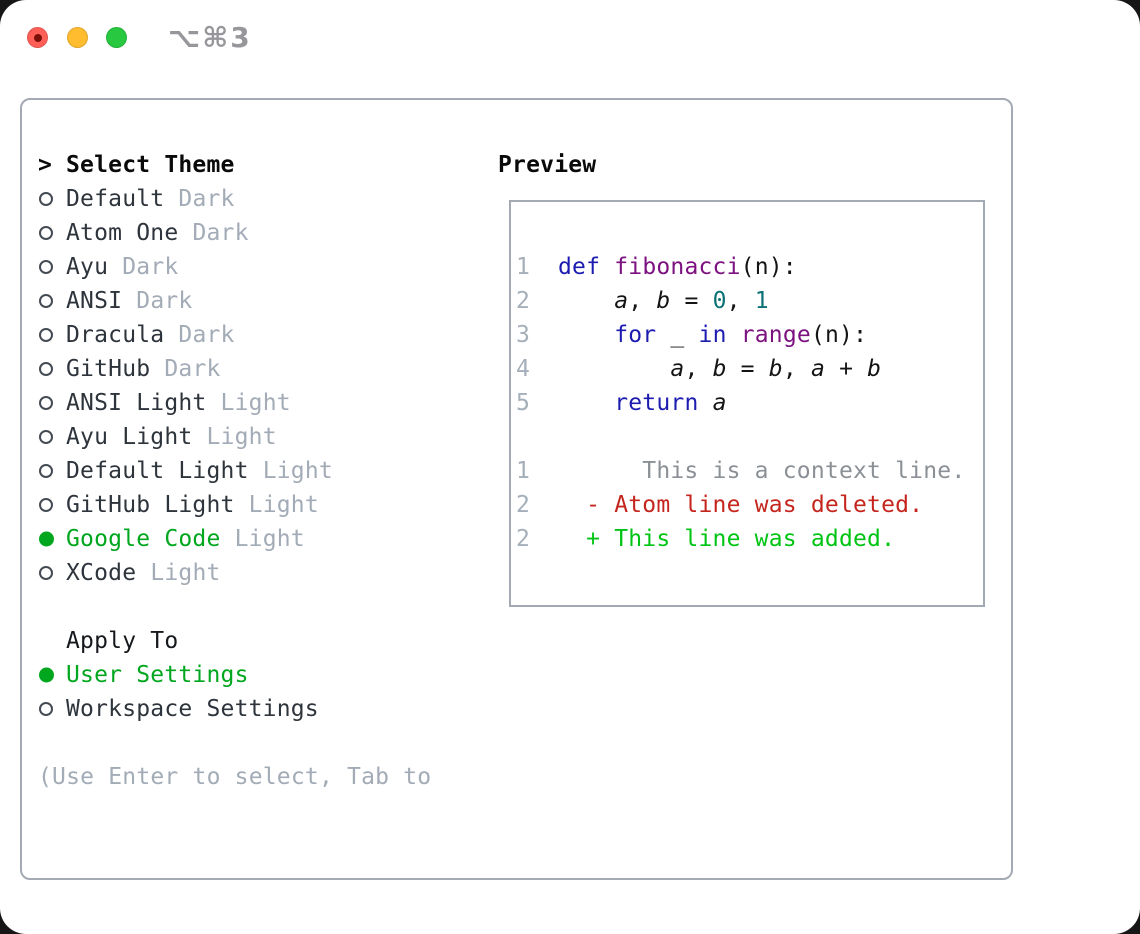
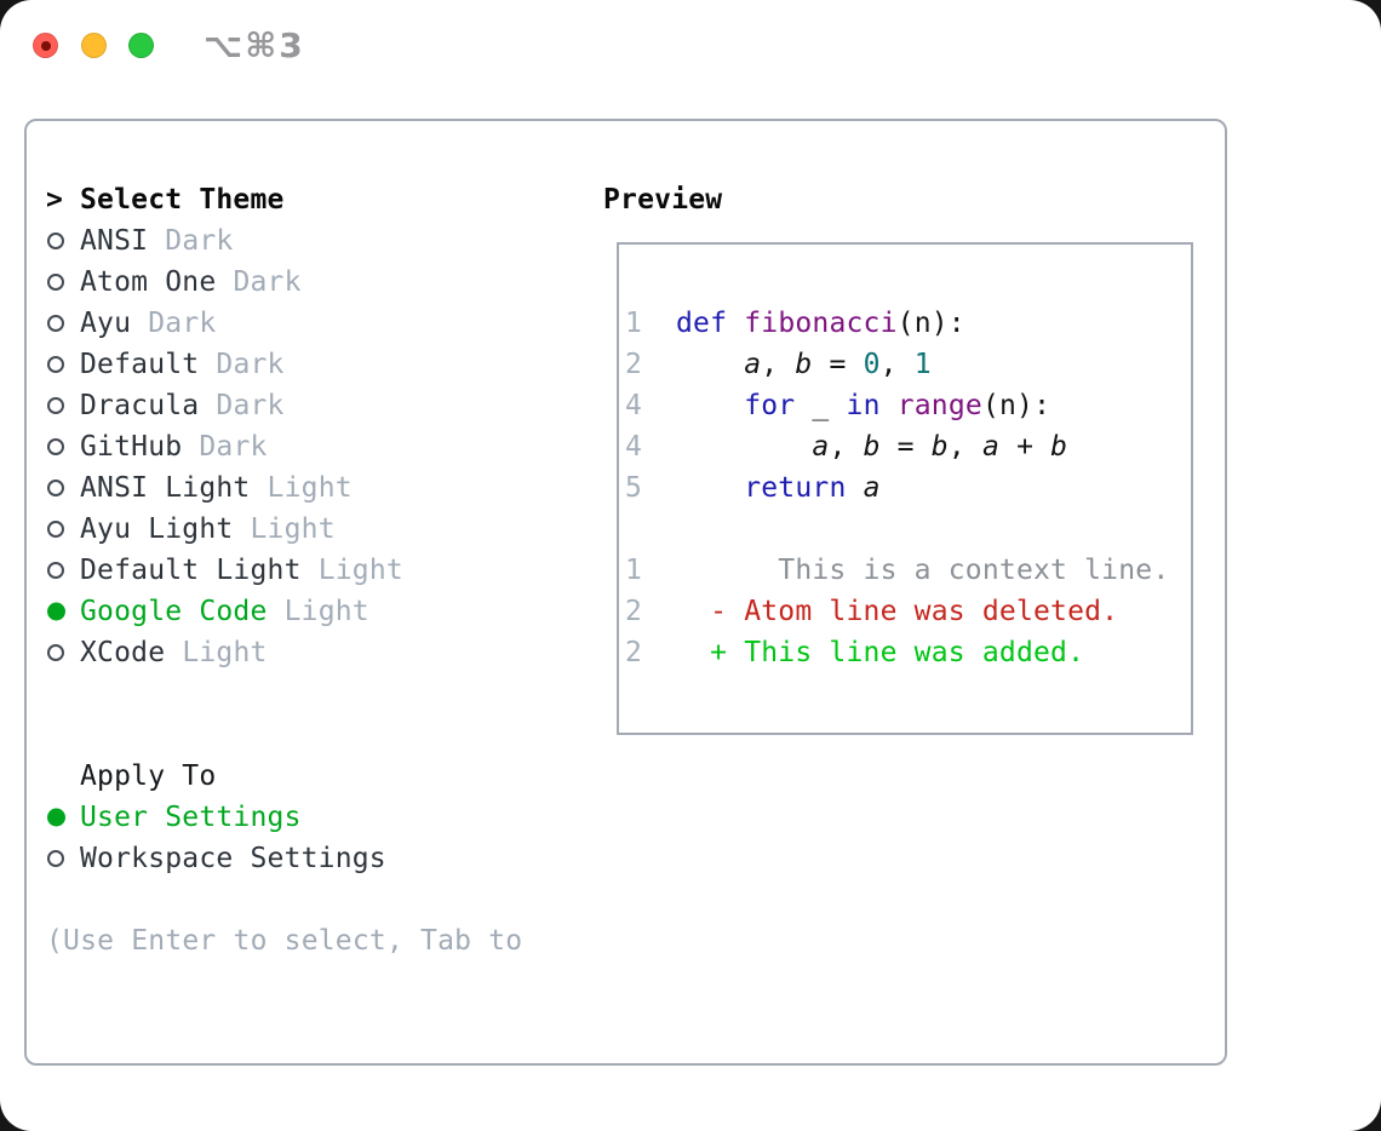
  ⌥⌘3
  > Select Theme
- Default Dark
+ ANSI Dark
  Atom One Dark
  Ayu Dark
- ANSI Dark
+ Default Dark
  Dracula Dark
  GitHub Dark
  ANSI Light Light
  Ayu Light Light
  Default Light Light
- GitHub Light Light
  Google Code Light
  XCode Light
  Apply To
  User Settings
  Workspace Settings
  (Use Enter to select, Tab to
  Preview
  1 def fibonacci(n):
  2 a, b = 0, 1
- 3 for _ in range(n):
+ 4 for _ in range(n):
  4 a, b = b, a + b
  5 return a
  1 This is a context line.
  2 - Atom line was deleted.
  2 + This line was added.
